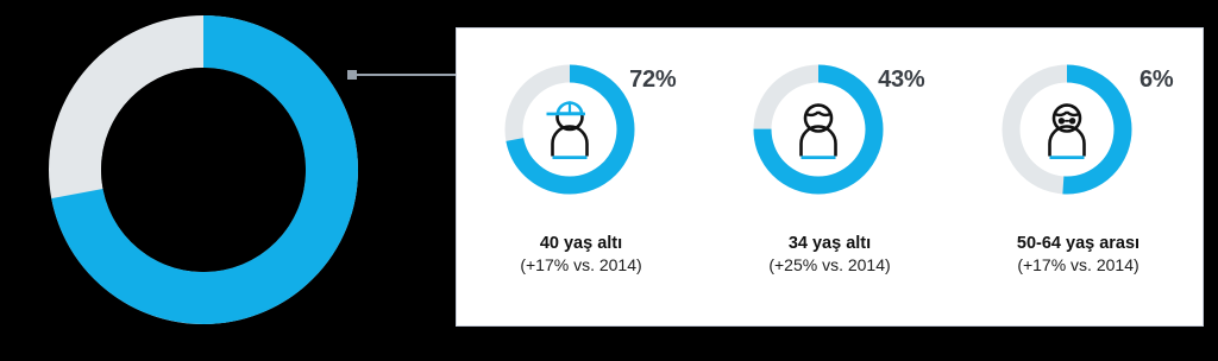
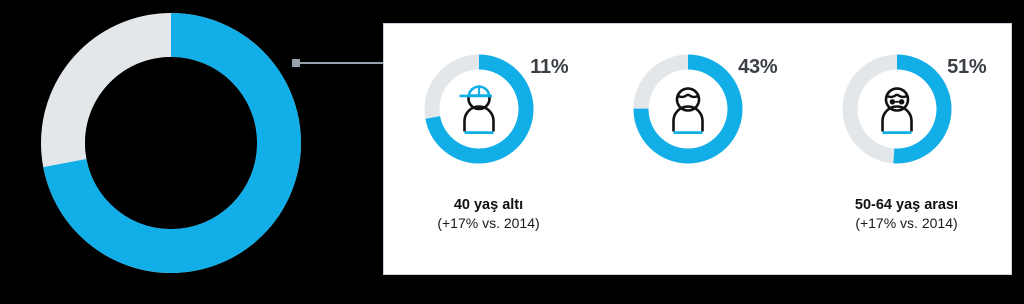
- 72%
+ 11%
  40 yaş altı
  (+17% vs. 2014)
  43%
- 34 yaş altı
- (+25% vs. 2014)
- 6%
+ 51%
  50-64 yaş arası
  (+17% vs. 2014)
